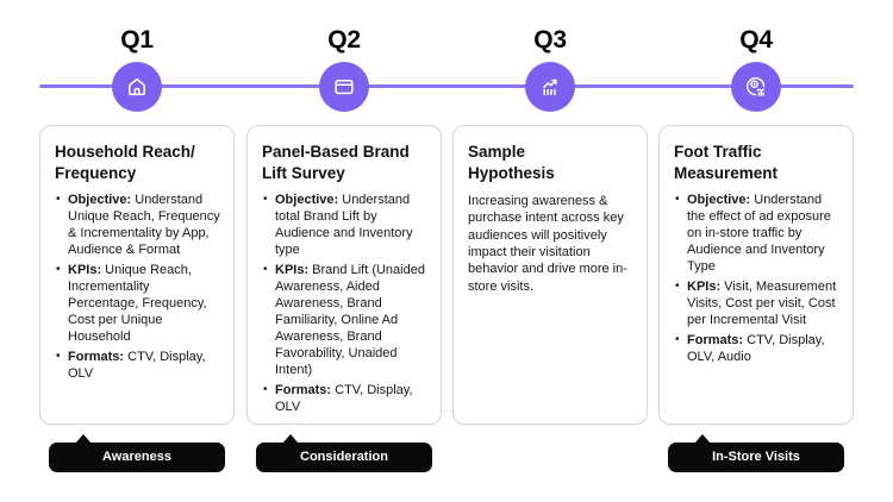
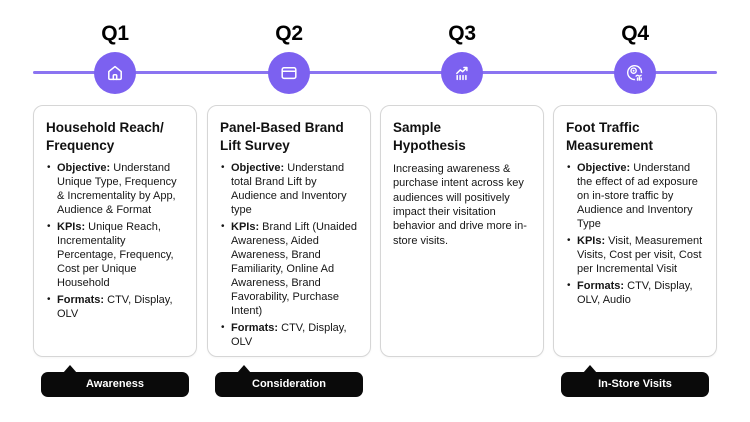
  Q1
  Household Reach/
  Frequency
- Objective: Understand Unique Reach, Frequency & Incrementality by App, Audience & Format
+ Objective: Understand Unique Type, Frequency & Incrementality by App, Audience & Format
  KPIs: Unique Reach, Incrementality Percentage, Frequency, Cost per Unique Household
  Formats: CTV, Display, OLV
  Awareness
  Q2
  Panel-Based Brand
  Lift Survey
  Objective: Understand total Brand Lift by Audience and Inventory type
- KPIs: Brand Lift (Unaided Awareness, Aided Awareness, Brand Familiarity, Online Ad Awareness, Brand Favorability, Unaided Intent)
+ KPIs: Brand Lift (Unaided Awareness, Aided Awareness, Brand Familiarity, Online Ad Awareness, Brand Favorability, Purchase Intent)
  Formats: CTV, Display, OLV
  Consideration
  Q3
  Sample
  Hypothesis
  Increasing awareness & purchase intent across key audiences will positively impact their visitation behavior and drive more in-store visits.
  Q4
  Foot Traffic
  Measurement
  Objective: Understand the effect of ad exposure on in-store traffic by Audience and Inventory Type
  KPIs: Visit, Measurement Visits, Cost per visit, Cost per Incremental Visit
  Formats: CTV, Display, OLV, Audio
  In-Store Visits
